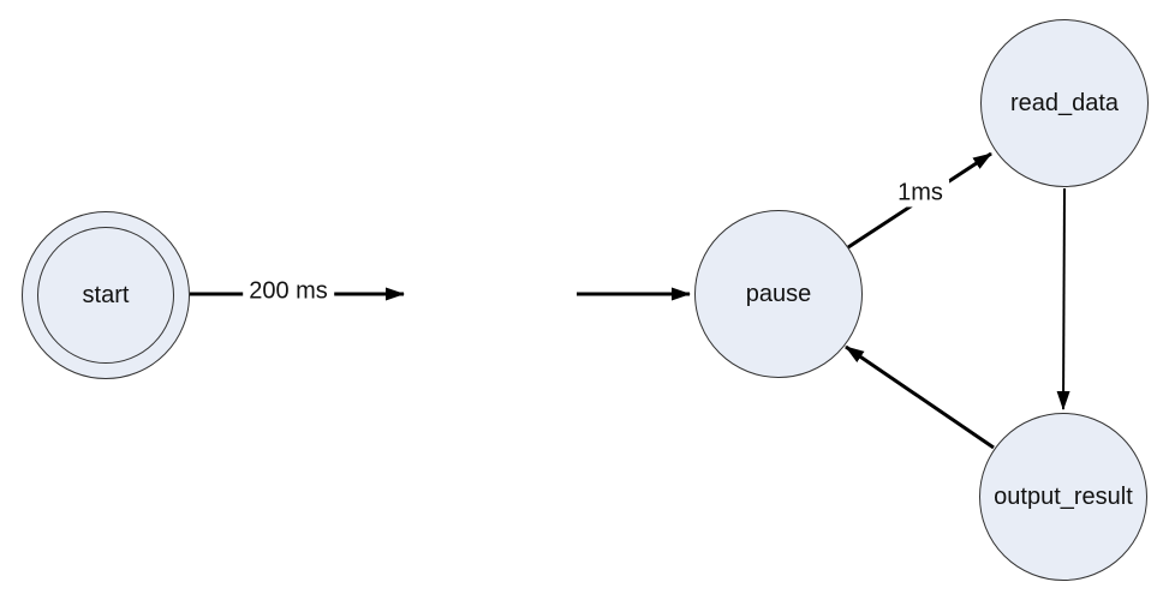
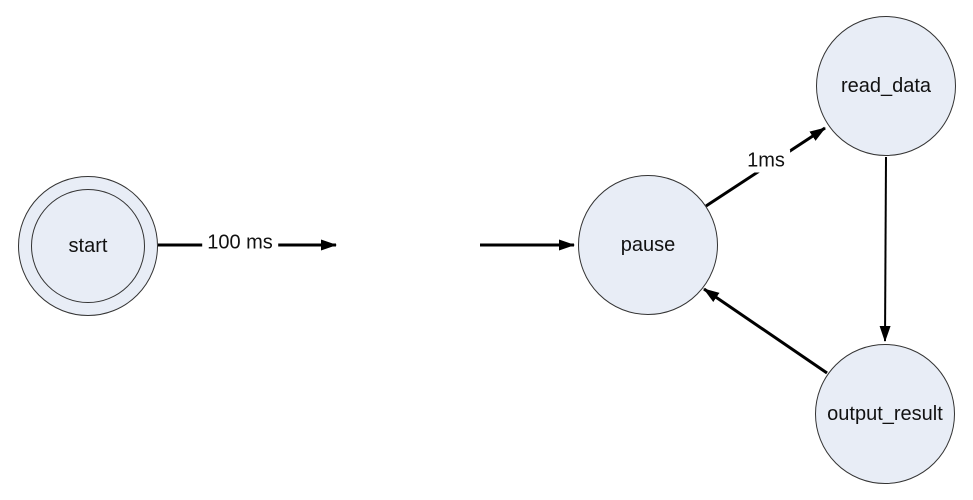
  start
  pause
  read_data
  output_result
- 200 ms
+ 100 ms
  1ms
